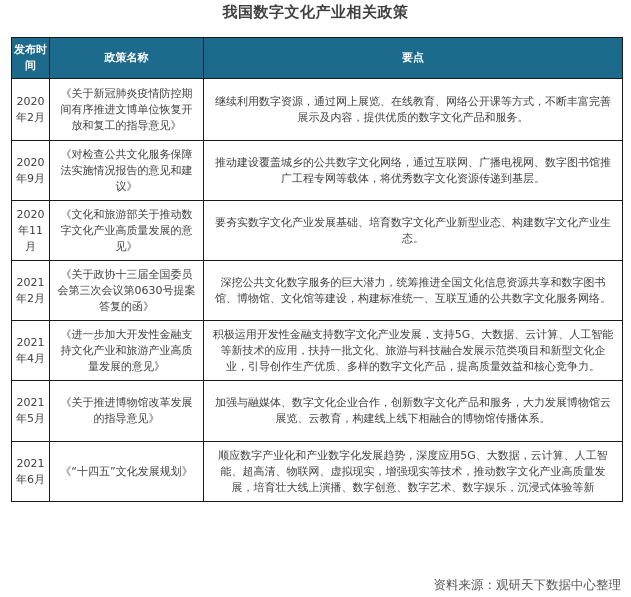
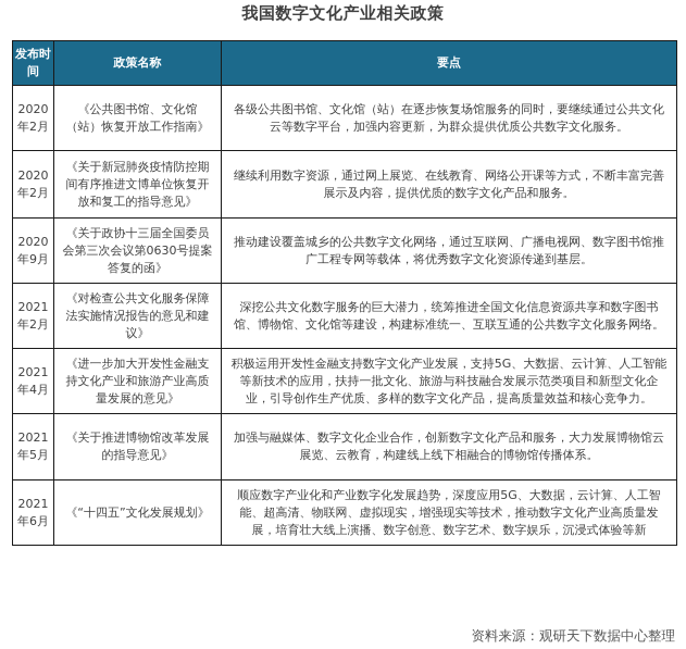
  我国数字文化产业相关政策
  发布时间	政策名称	要点
+ 2020年2月	《公共图书馆、文化馆（站）恢复开放工作指南》	各级公共图书馆、文化馆（站）在逐步恢复场馆服务的同时，要继续通过公共文化云等数字平台，加强内容更新，为群众提供优质公共数字文化服务。
  2020年2月	《关于新冠肺炎疫情防控期间有序推进文博单位恢复开放和复工的指导意见》	继续利用数字资源，通过网上展览、在线教育、网络公开课等方式，不断丰富完善展示及内容，提供优质的数字文化产品和服务。
- 2020年9月	《对检查公共文化服务保障法实施情况报告的意见和建议》	推动建设覆盖城乡的公共数字文化网络，通过互联网、广播电视网、数字图书馆推广工程专网等载体，将优秀数字文化资源传递到基层。
+ 2020年9月	《关于政协十三届全国委员会第三次会议第0630号提案答复的函》	推动建设覆盖城乡的公共数字文化网络，通过互联网、广播电视网、数字图书馆推广工程专网等载体，将优秀数字文化资源传递到基层。
- 2020年11月	《文化和旅游部关于推动数字文化产业高质量发展的意见》	要夯实数字文化产业发展基础、培育数字文化产业新型业态、构建数字文化产业生态。
- 2021年2月	《关于政协十三届全国委员会第三次会议第0630号提案答复的函》	深挖公共文化数字服务的巨大潜力，统筹推进全国文化信息资源共享和数字图书馆、博物馆、文化馆等建设，构建标准统一、互联互通的公共数字文化服务网络。
+ 2021年2月	《对检查公共文化服务保障法实施情况报告的意见和建议》	深挖公共文化数字服务的巨大潜力，统筹推进全国文化信息资源共享和数字图书馆、博物馆、文化馆等建设，构建标准统一、互联互通的公共数字文化服务网络。
  2021年4月	《进一步加大开发性金融支持文化产业和旅游产业高质量发展的意见》	积极运用开发性金融支持数字文化产业发展，支持5G、大数据、云计算、人工智能等新技术的应用，扶持一批文化、旅游与科技融合发展示范类项目和新型文化企业，引导创作生产优质、多样的数字文化产品，提高质量效益和核心竞争力。
  2021年5月	《关于推进博物馆改革发展的指导意见》	加强与融媒体、数字文化企业合作，创新数字文化产品和服务，大力发展博物馆云展览、云教育，构建线上线下相融合的博物馆传播体系。
  2021年6月	《“十四五”文化发展规划》	顺应数字产业化和产业数字化发展趋势，深度应用5G、大数据，云计算、人工智能、超高清、物联网、虚拟现实，增强现实等技术，推动数字文化产业高质量发展，培育壮大线上演播、数字创意、数字艺术、数字娱乐，沉浸式体验等新
  资料来源：观研天下数据中心整理
